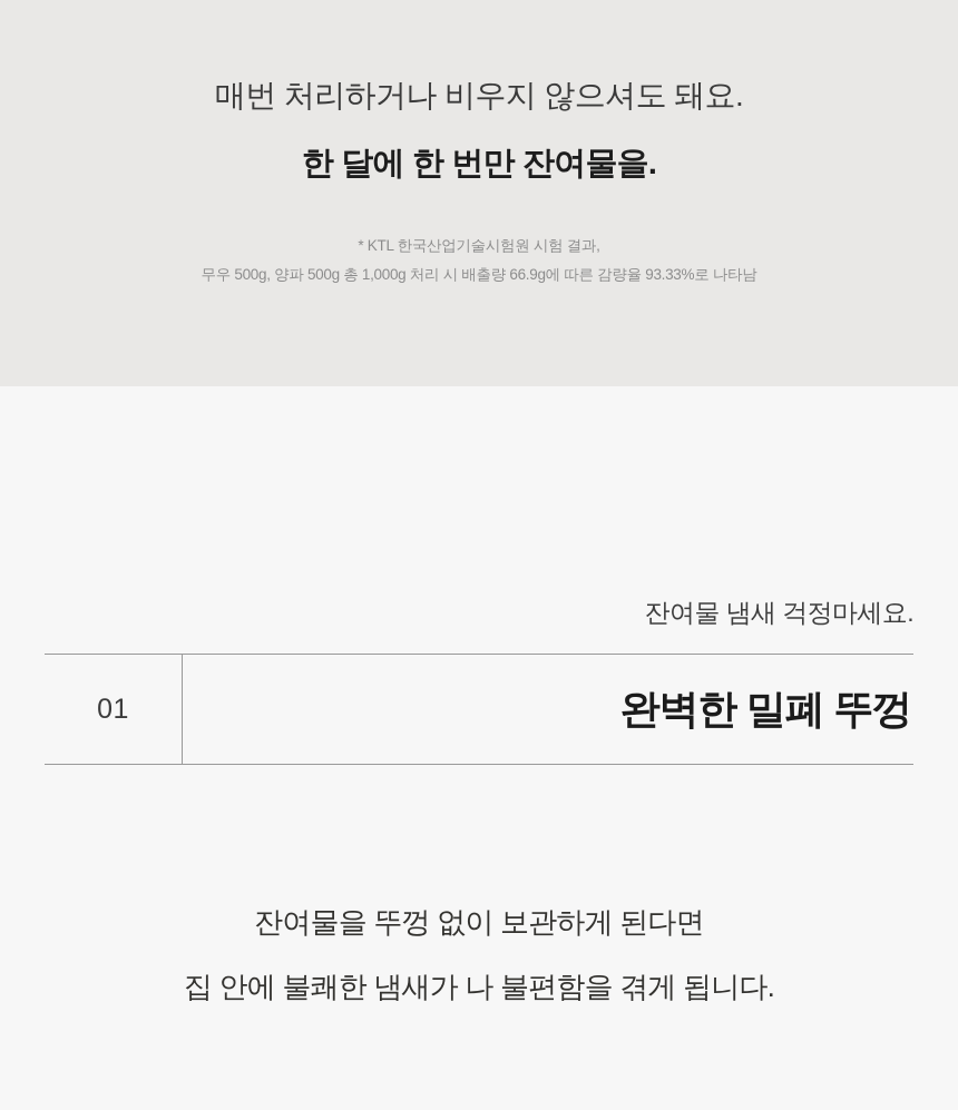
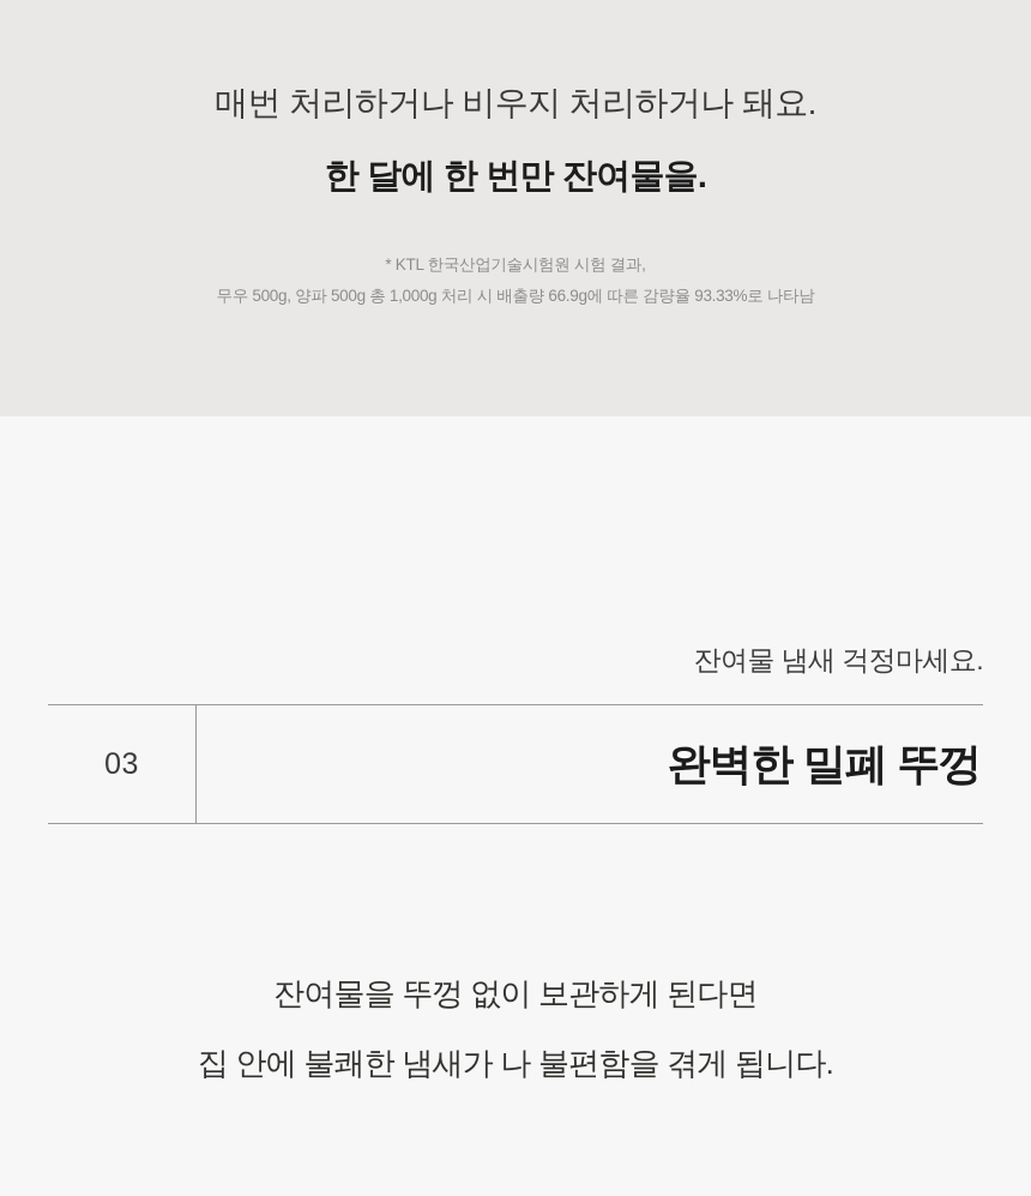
- 매번 처리하거나 비우지 않으셔도 돼요.
+ 매번 처리하거나 비우지 처리하거나 돼요.
  한 달에 한 번만 잔여물을.
  * KTL 한국산업기술시험원 시험 결과,
  무우 500g, 양파 500g 총 1,000g 처리 시 배출량 66.9g에 따른 감량율 93.33%로 나타남
  잔여물 냄새 걱정마세요.
- 01
+ 03
  완벽한 밀폐 뚜껑
  잔여물을 뚜껑 없이 보관하게 된다면
  집 안에 불쾌한 냄새가 나 불편함을 겪게 됩니다.
